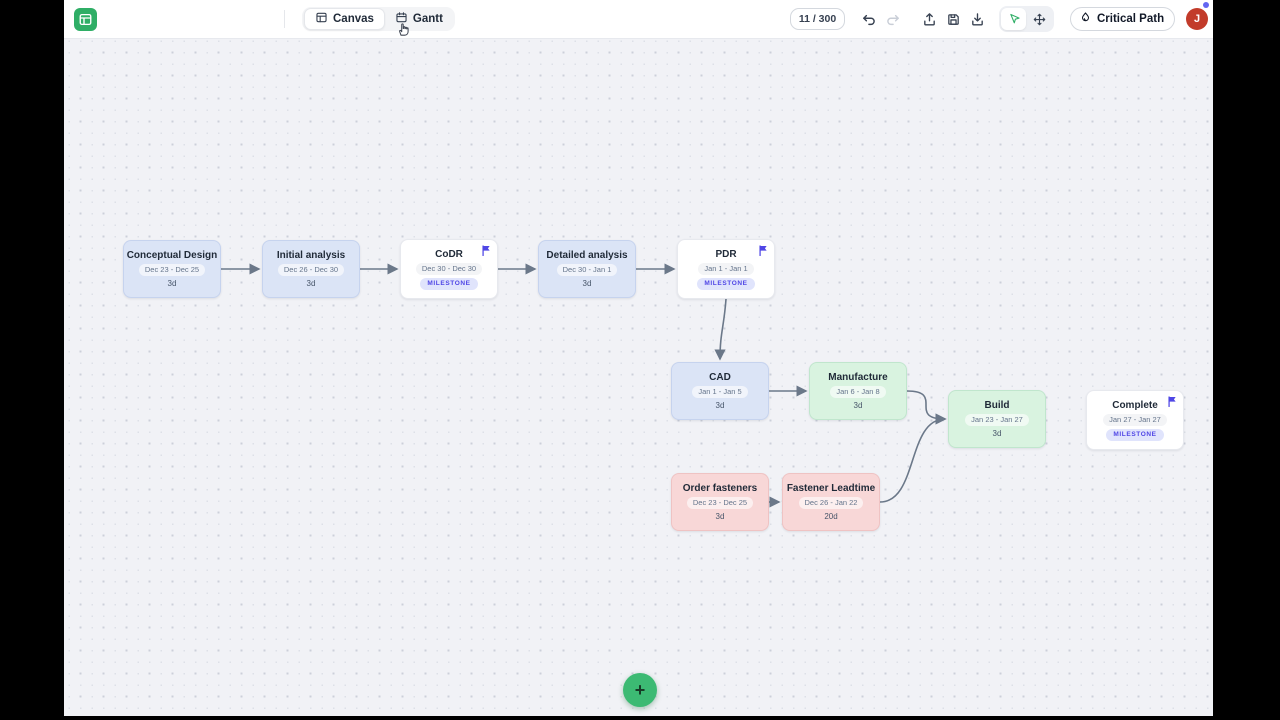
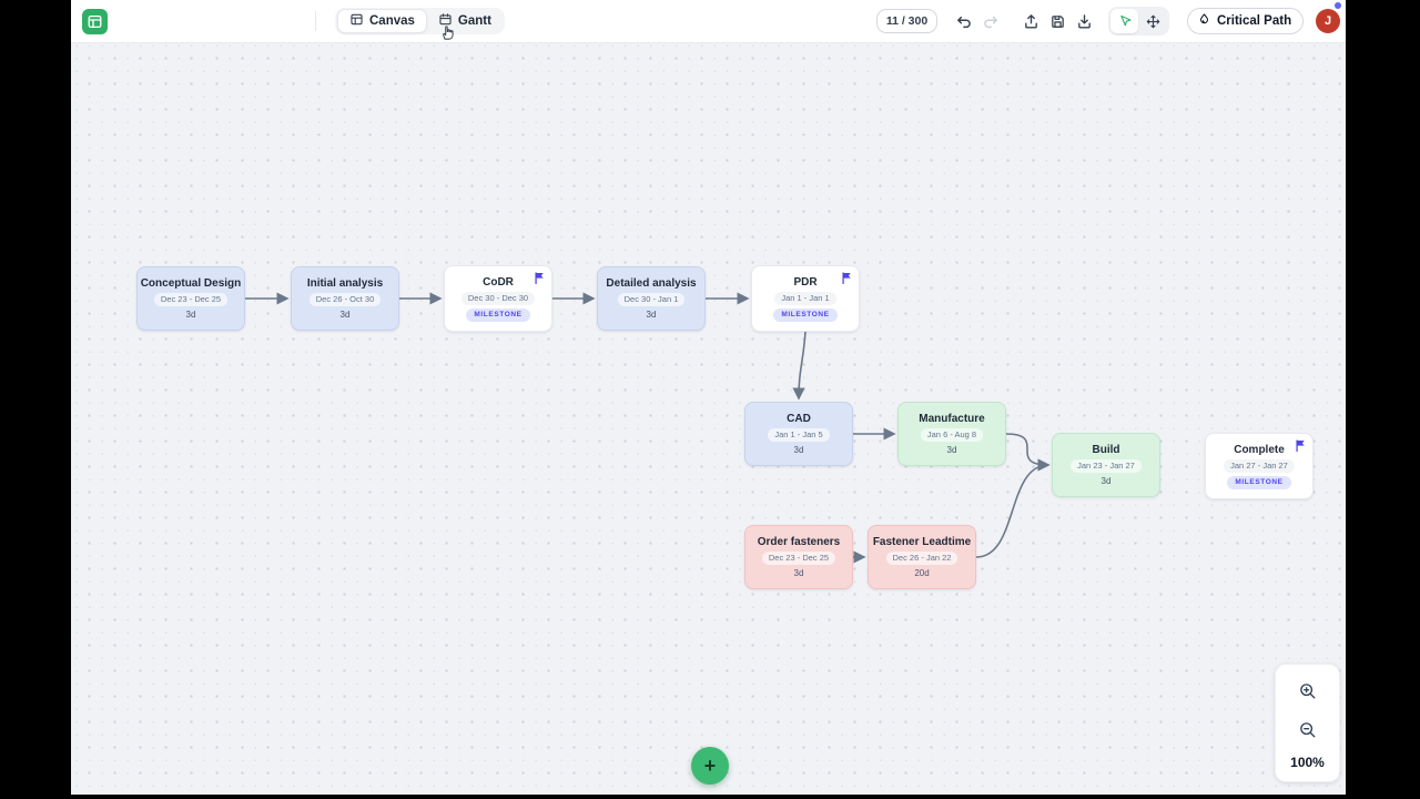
  Canvas
  Gantt
  11 / 300
  Critical Path
  J
  Conceptual Design
  Dec 23 - Dec 25
  3d
  Initial analysis
- Dec 26 - Dec 30
+ Dec 26 - Oct 30
  3d
  CoDR
  Dec 30 - Dec 30
  Detailed analysis
  Dec 30 - Jan 1
  3d
  PDR
  Jan 1 - Jan 1
  CAD
  Jan 1 - Jan 5
  3d
  Manufacture
- Jan 6 - Jan 8
+ Jan 6 - Aug 8
  3d
  Build
  Jan 23 - Jan 27
  3d
  Complete
  Jan 27 - Jan 27
  Order fasteners
  Dec 23 - Dec 25
  3d
  Fastener Leadtime
  Dec 26 - Jan 22
  20d
  +
+ 100%
